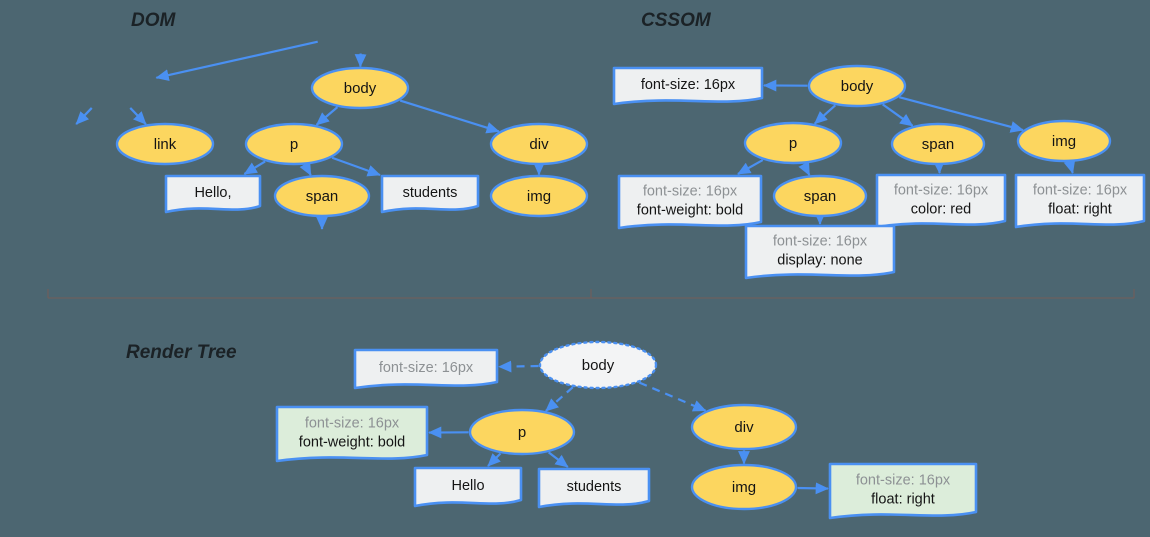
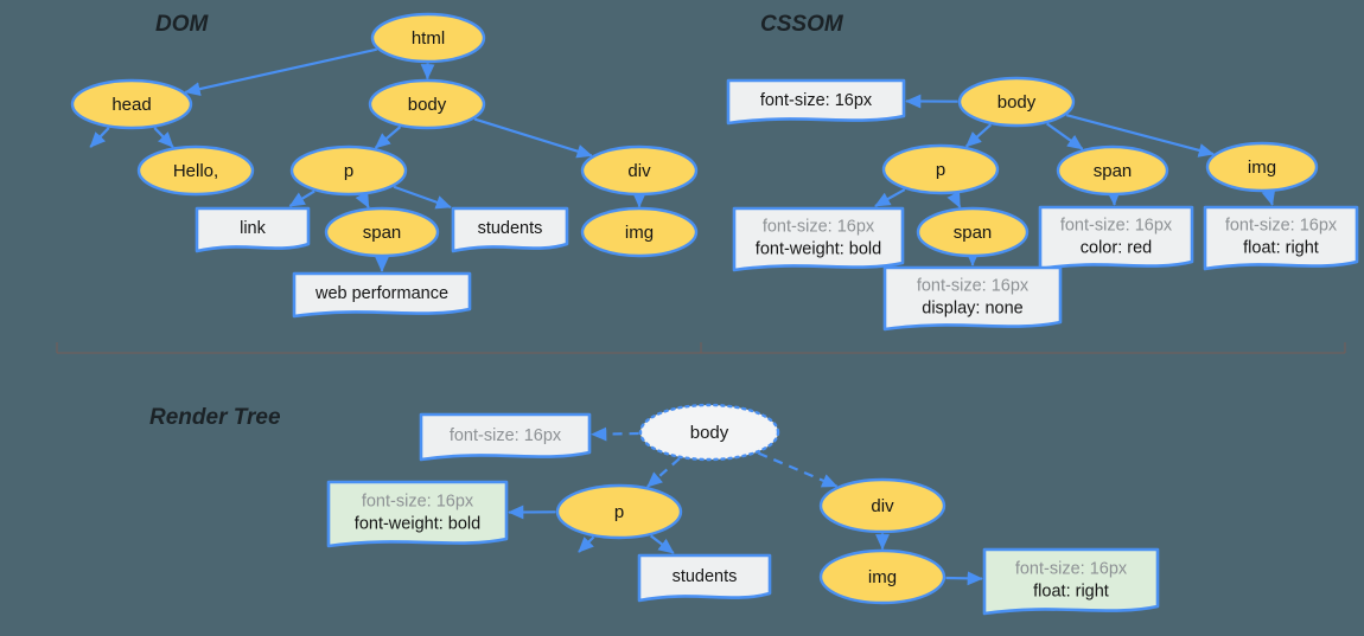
+ html
+ head
  body
- link
+ Hello,
  p
  div
- Hello,
+ link
  span
  students
  img
+ web performance
  body
  p
  span
  img
  span
  font-size: 16px
  font-size: 16px
  font-weight: bold
  font-size: 16px
  color: red
  font-size: 16px
  float: right
  font-size: 16px
  display: none
  body
  p
  div
  img
- Hello
  students
  font-size: 16px
  font-size: 16px
  font-weight: bold
  font-size: 16px
  float: right
  DOM
  CSSOM
  Render Tree
